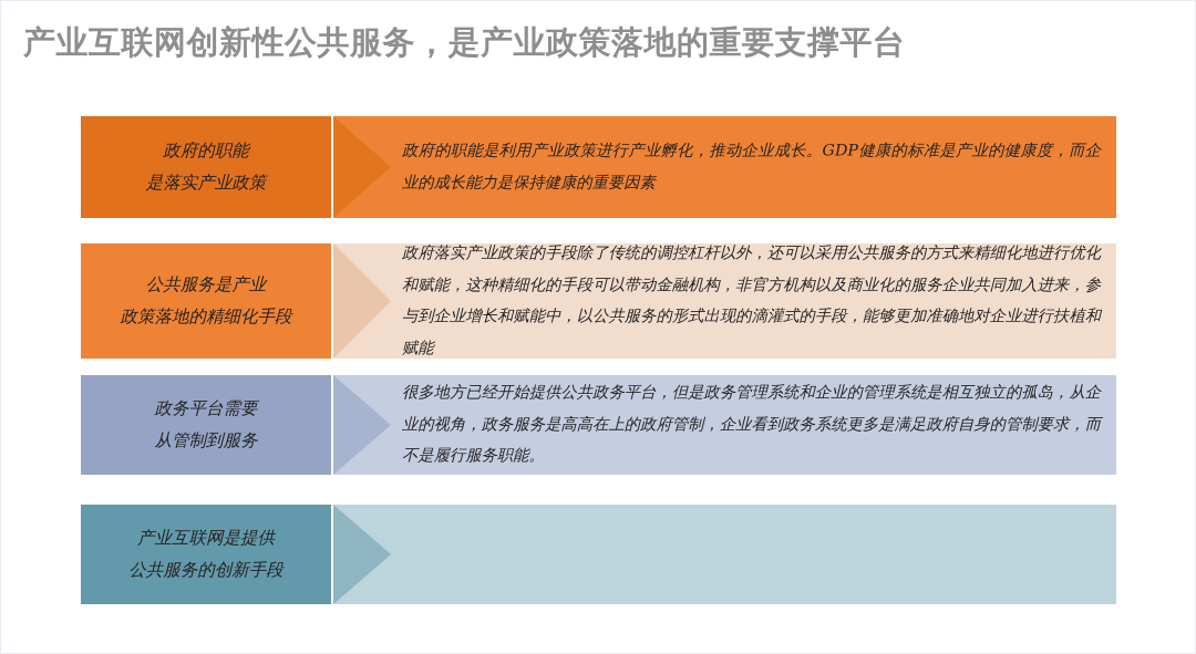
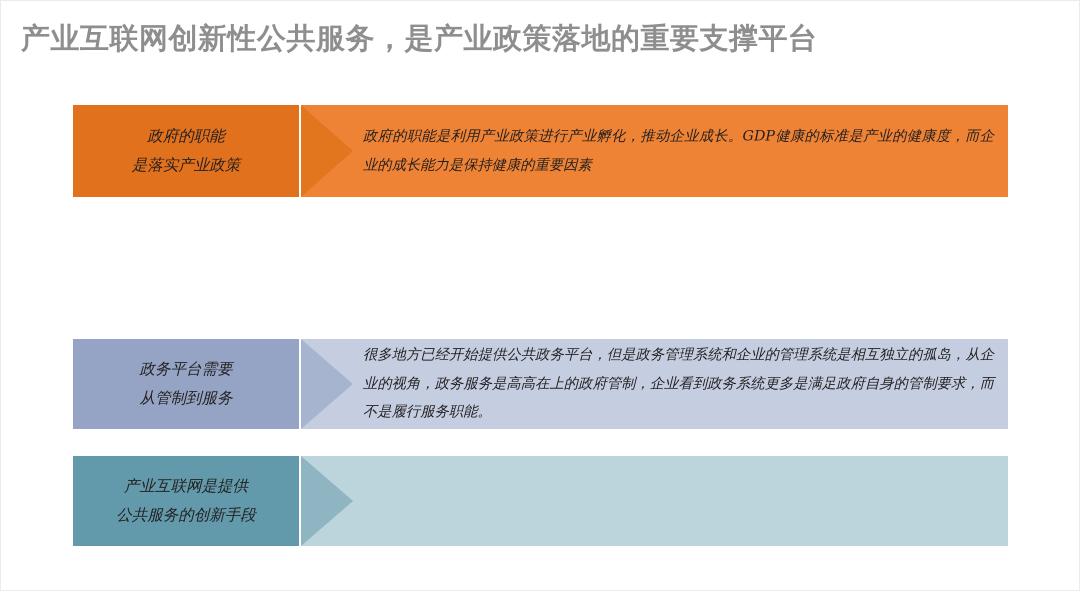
  产业互联网创新性公共服务，是产业政策落地的重要支撑平台
  政府的职能
  是落实产业政策
  政府的职能是利用产业政策进行产业孵化，推动企业成长。GDP健康的标准是产业的健康度，而企业的成长能力是保持健康的重要因素
- 公共服务是产业
- 政策落地的精细化手段
- 政府落实产业政策的手段除了传统的调控杠杆以外，还可以采用公共服务的方式来精细化地进行优化和赋能，这种精细化的手段可以带动金融机构，非官方机构以及商业化的服务企业共同加入进来，参与到企业增长和赋能中，以公共服务的形式出现的滴灌式的手段，能够更加准确地对企业进行扶植和赋能
  政务平台需要
  从管制到服务
  很多地方已经开始提供公共政务平台，但是政务管理系统和企业的管理系统是相互独立的孤岛，从企业的视角，政务服务是高高在上的政府管制，企业看到政务系统更多是满足政府自身的管制要求，而不是履行服务职能。
  产业互联网是提供
  公共服务的创新手段
